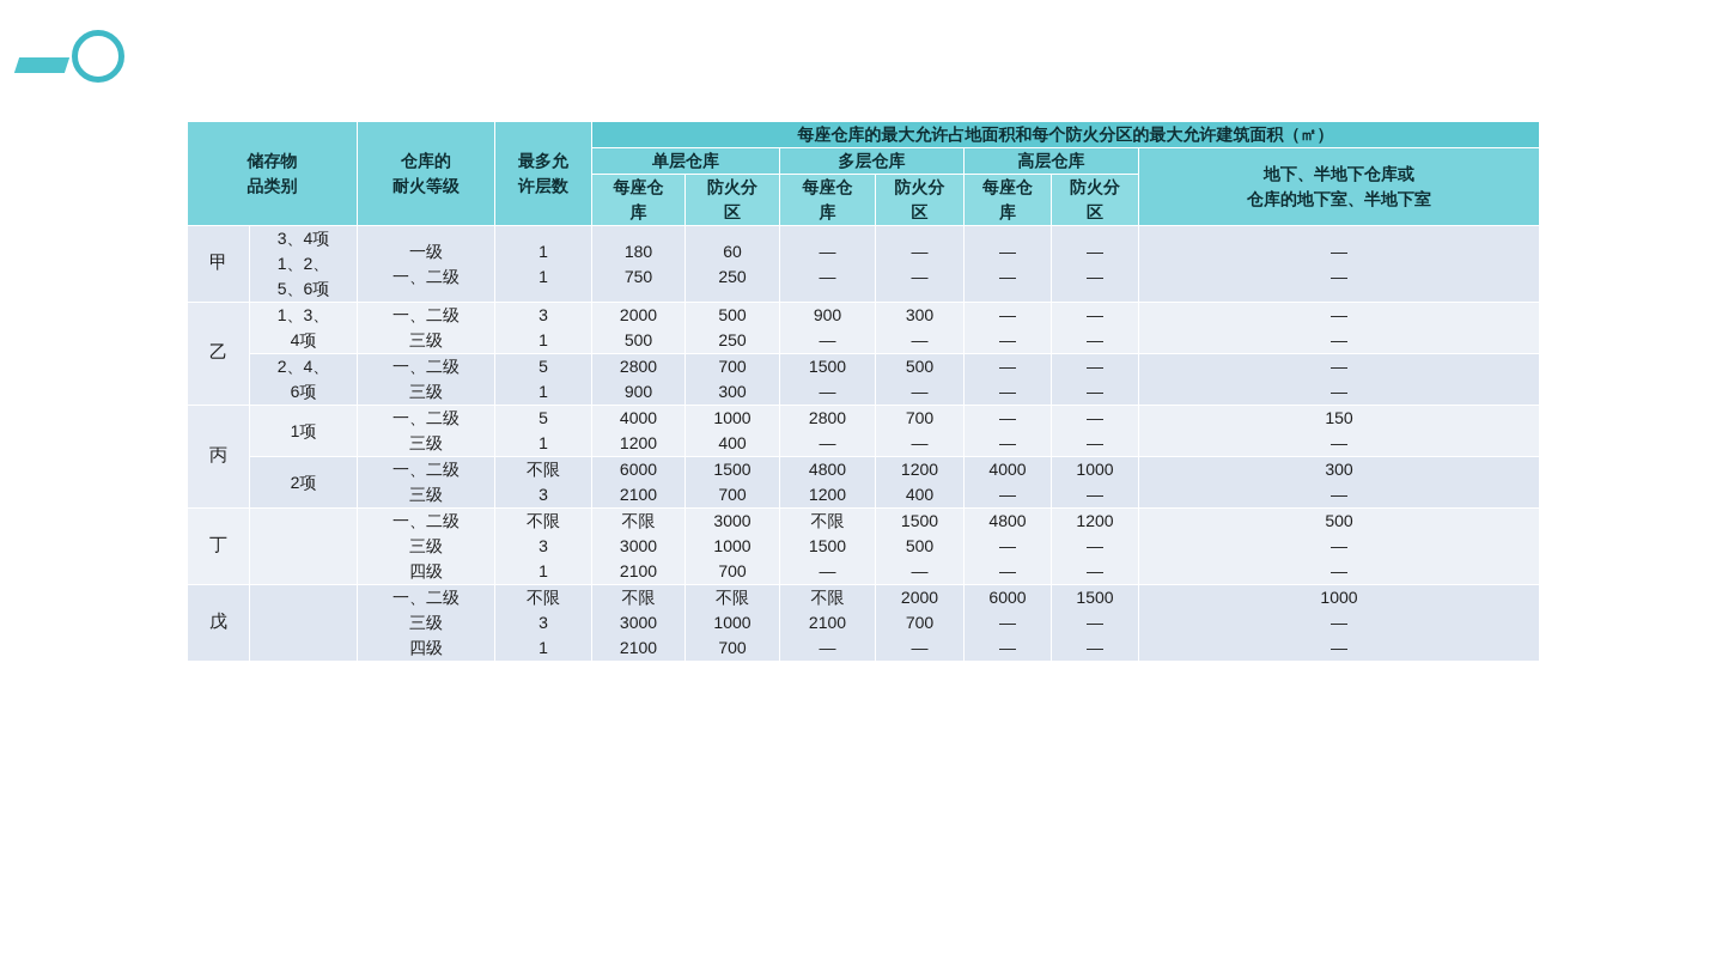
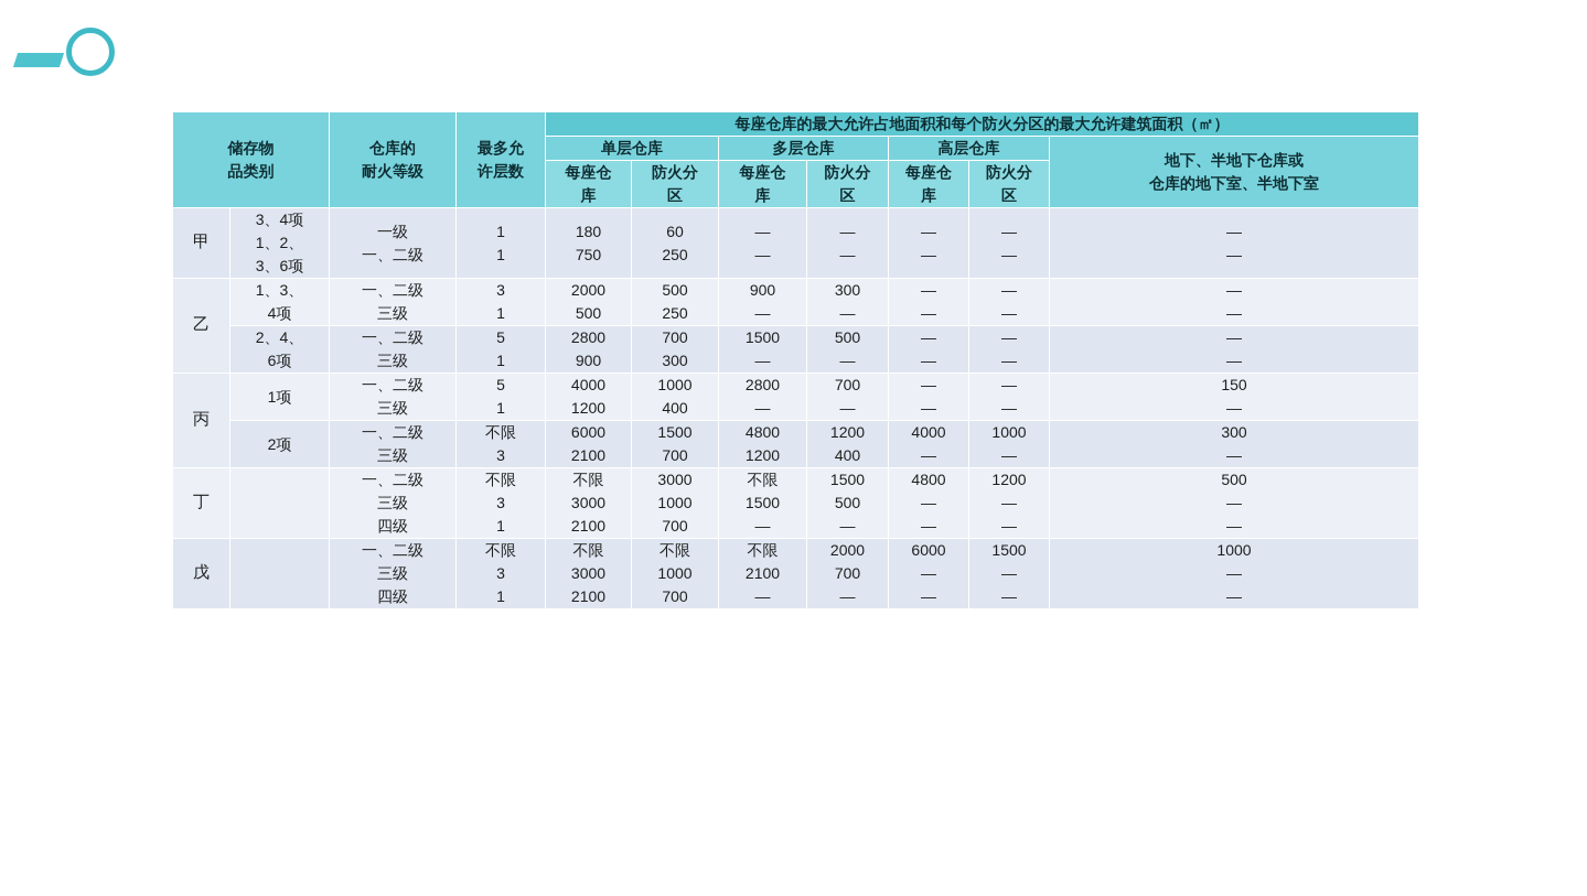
  储存物 品类别	仓库的 耐火等级	最多允 许层数	每座仓库的最大允许占地面积和每个防火分区的最大允许建筑面积（㎡）
  单层仓库	多层仓库	高层仓库	地下、半地下仓库或 仓库的地下室、半地下室
  每座仓 库	防火分 区	每座仓 库	防火分 区	每座仓 库	防火分 区
- 甲	3、4项1、2、5、6项	一级一、二级	11	180750	60250	——	——	——	——	——
+ 甲	3、4项1、2、3、6项	一级一、二级	11	180750	60250	——	——	——	——	——
  乙	1、3、4项	一、二级三级	31	2000500	500250	900—	300—	——	——	——
  2、4、6项	一、二级三级	51	2800900	700300	1500—	500—	——	——	——
  丙	1项	一、二级三级	51	40001200	1000400	2800—	700—	——	——	150—
  2项	一、二级三级	不限3	60002100	1500700	48001200	1200400	4000—	1000—	300—
  丁		一、二级三级四级	不限31	不限30002100	30001000700	不限1500—	1500500—	4800——	1200——	500——
  戊		一、二级三级四级	不限31	不限30002100	不限1000700	不限2100—	2000700—	6000——	1500——	1000——
